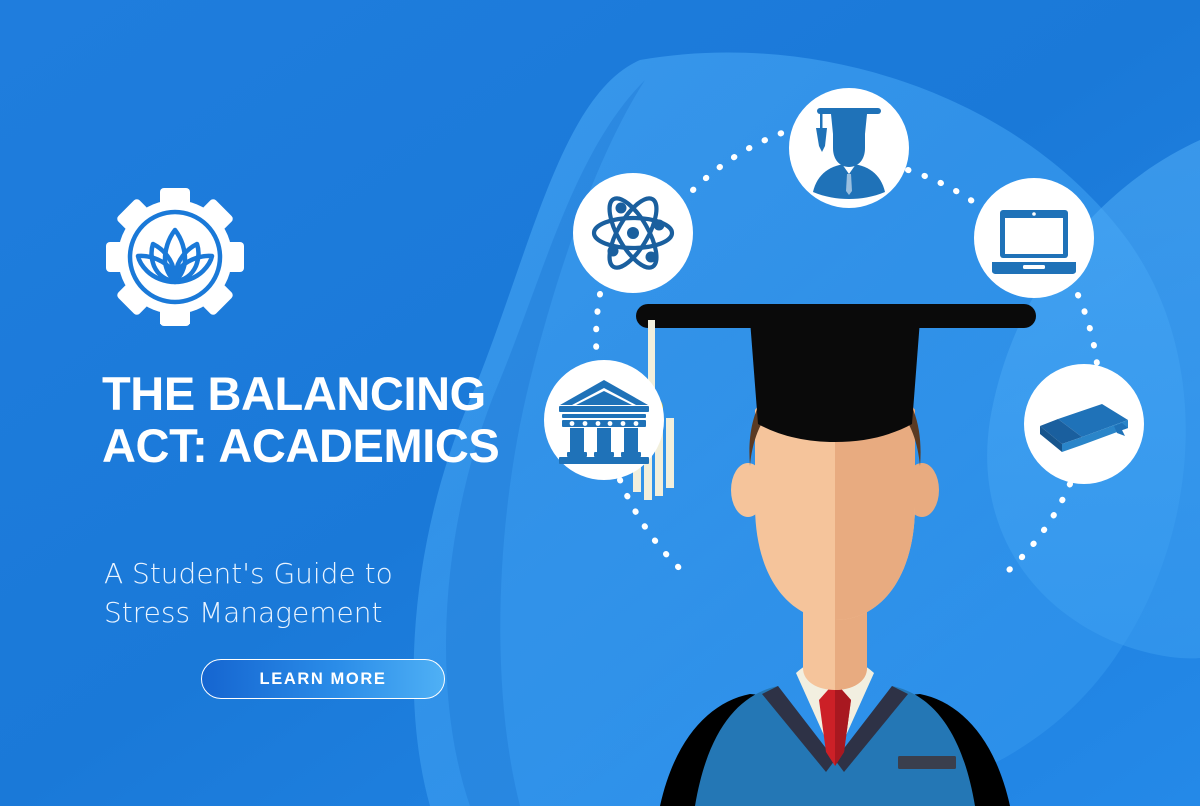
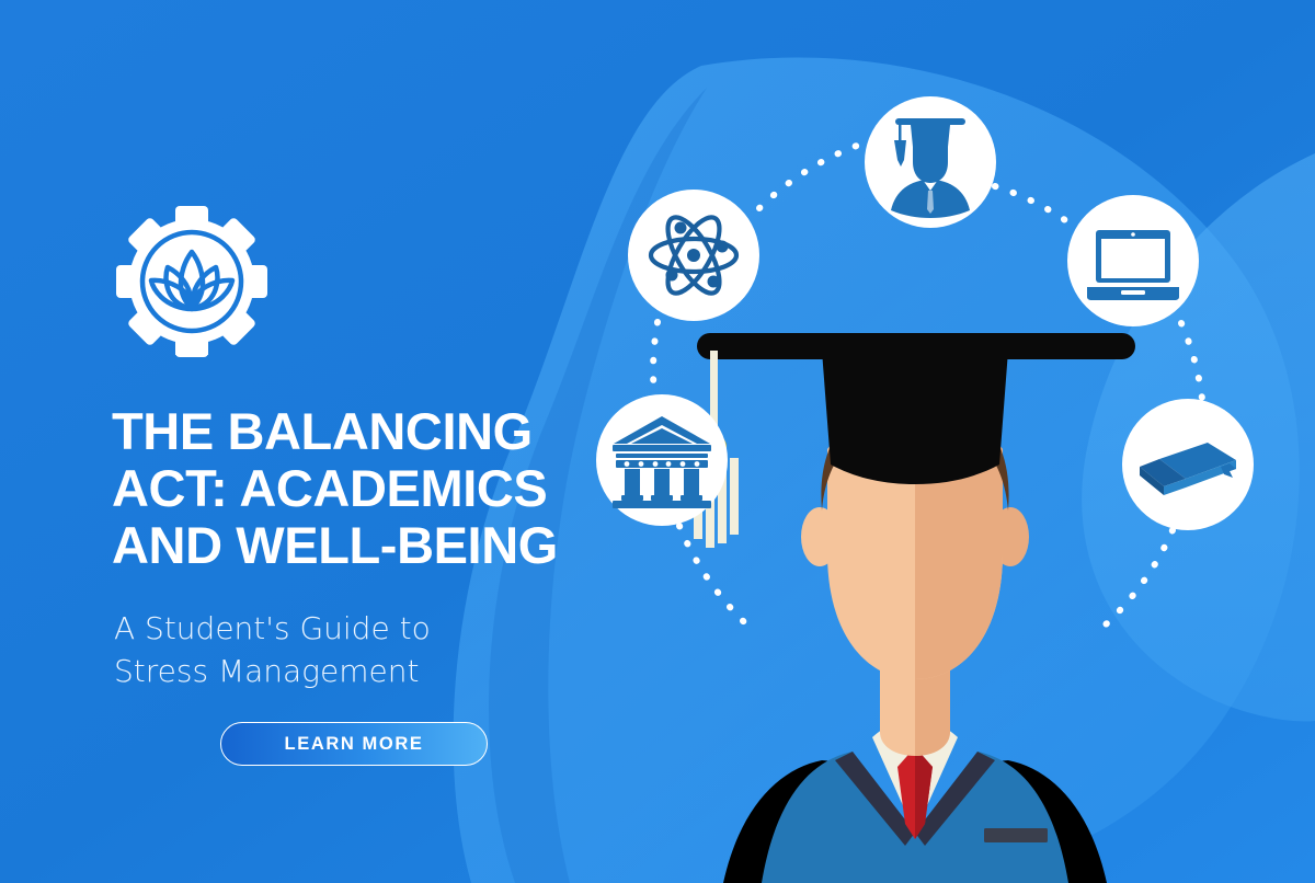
  THE BALANCING
  ACT: ACADEMICS
+ AND WELL-BEING
  A Student's Guide to
  Stress Management
  LEARN MORE
